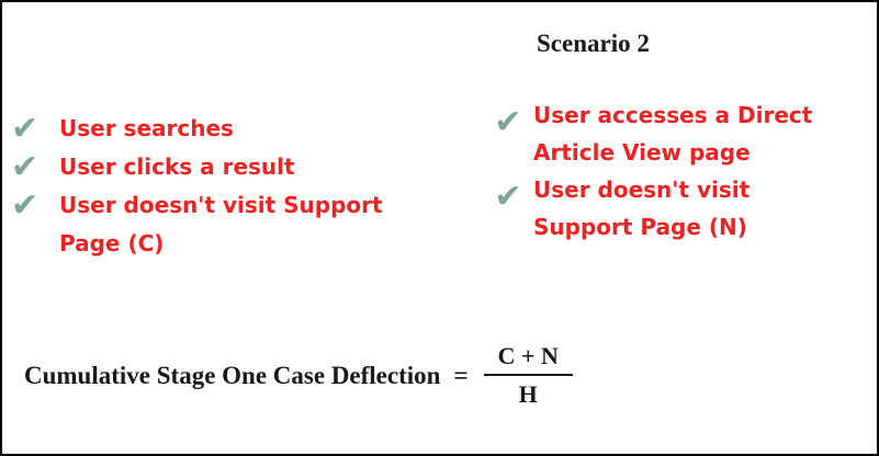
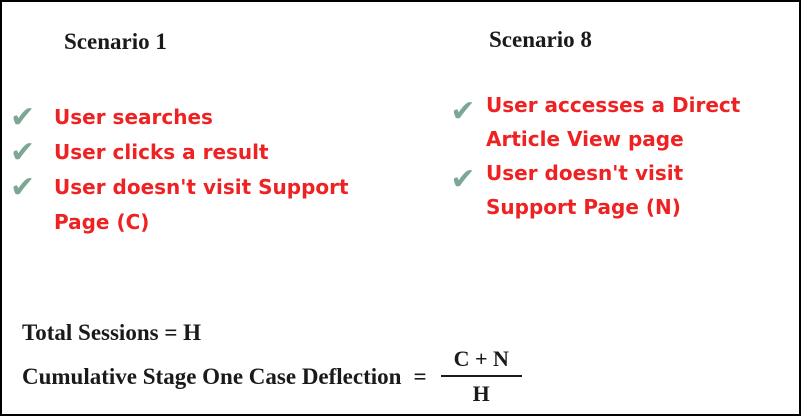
+ Scenario 1
- Scenario 2
+ Scenario 8
  ✔
  User searches
  ✔
  User clicks a result
  ✔
  User doesn't visit Support Page (C)
  ✔
  User accesses a Direct Article View page
  ✔
  User doesn't visit Support Page (N)
+ Total Sessions = H
  Cumulative Stage One Case Deflection
  =
  C + N
  H
